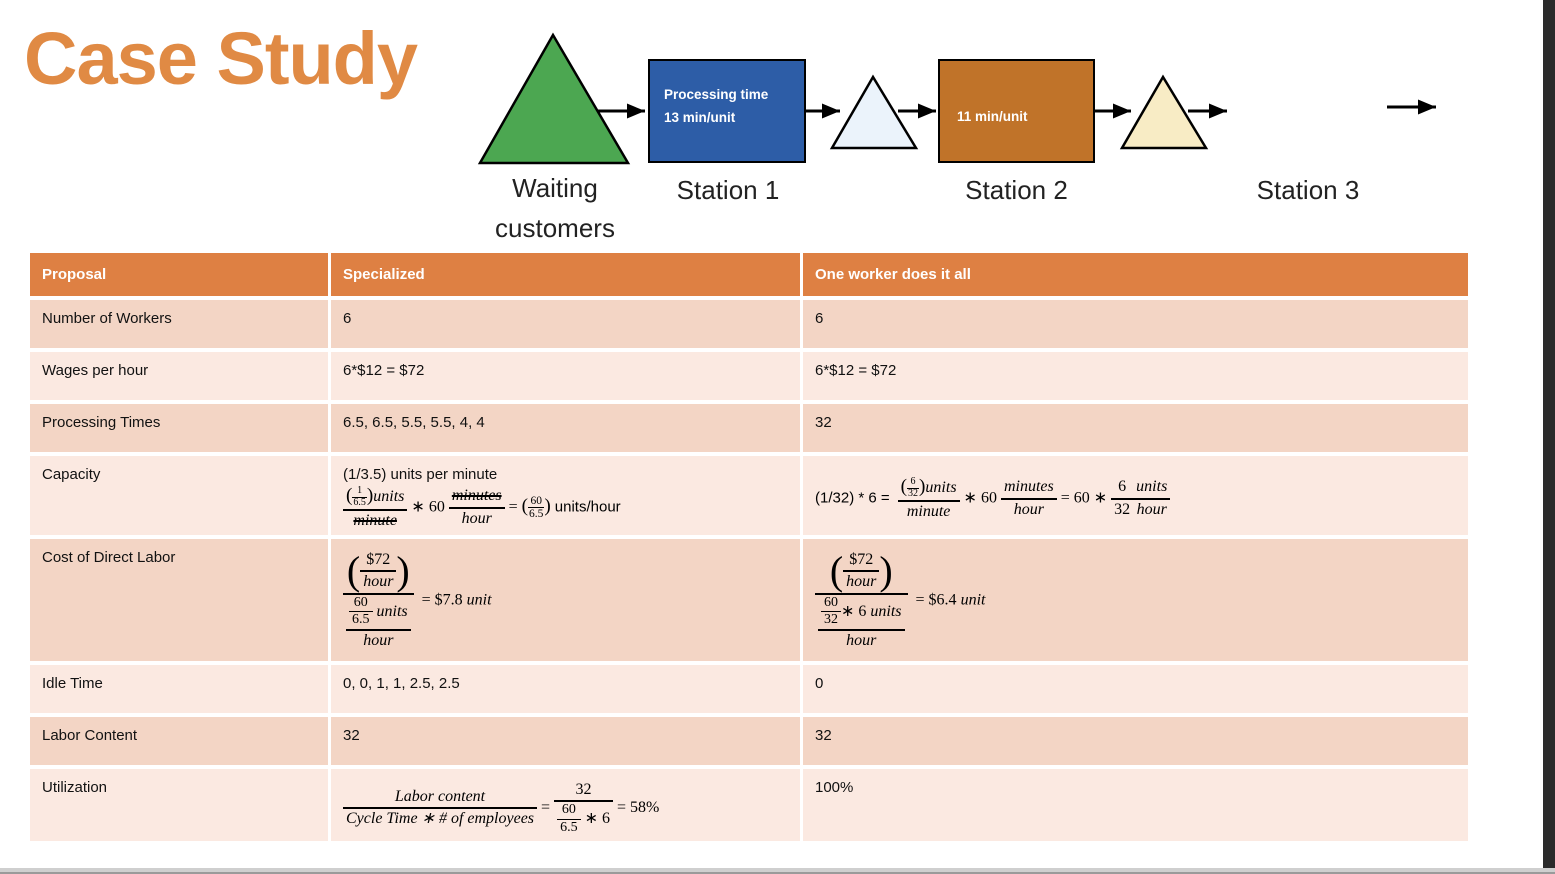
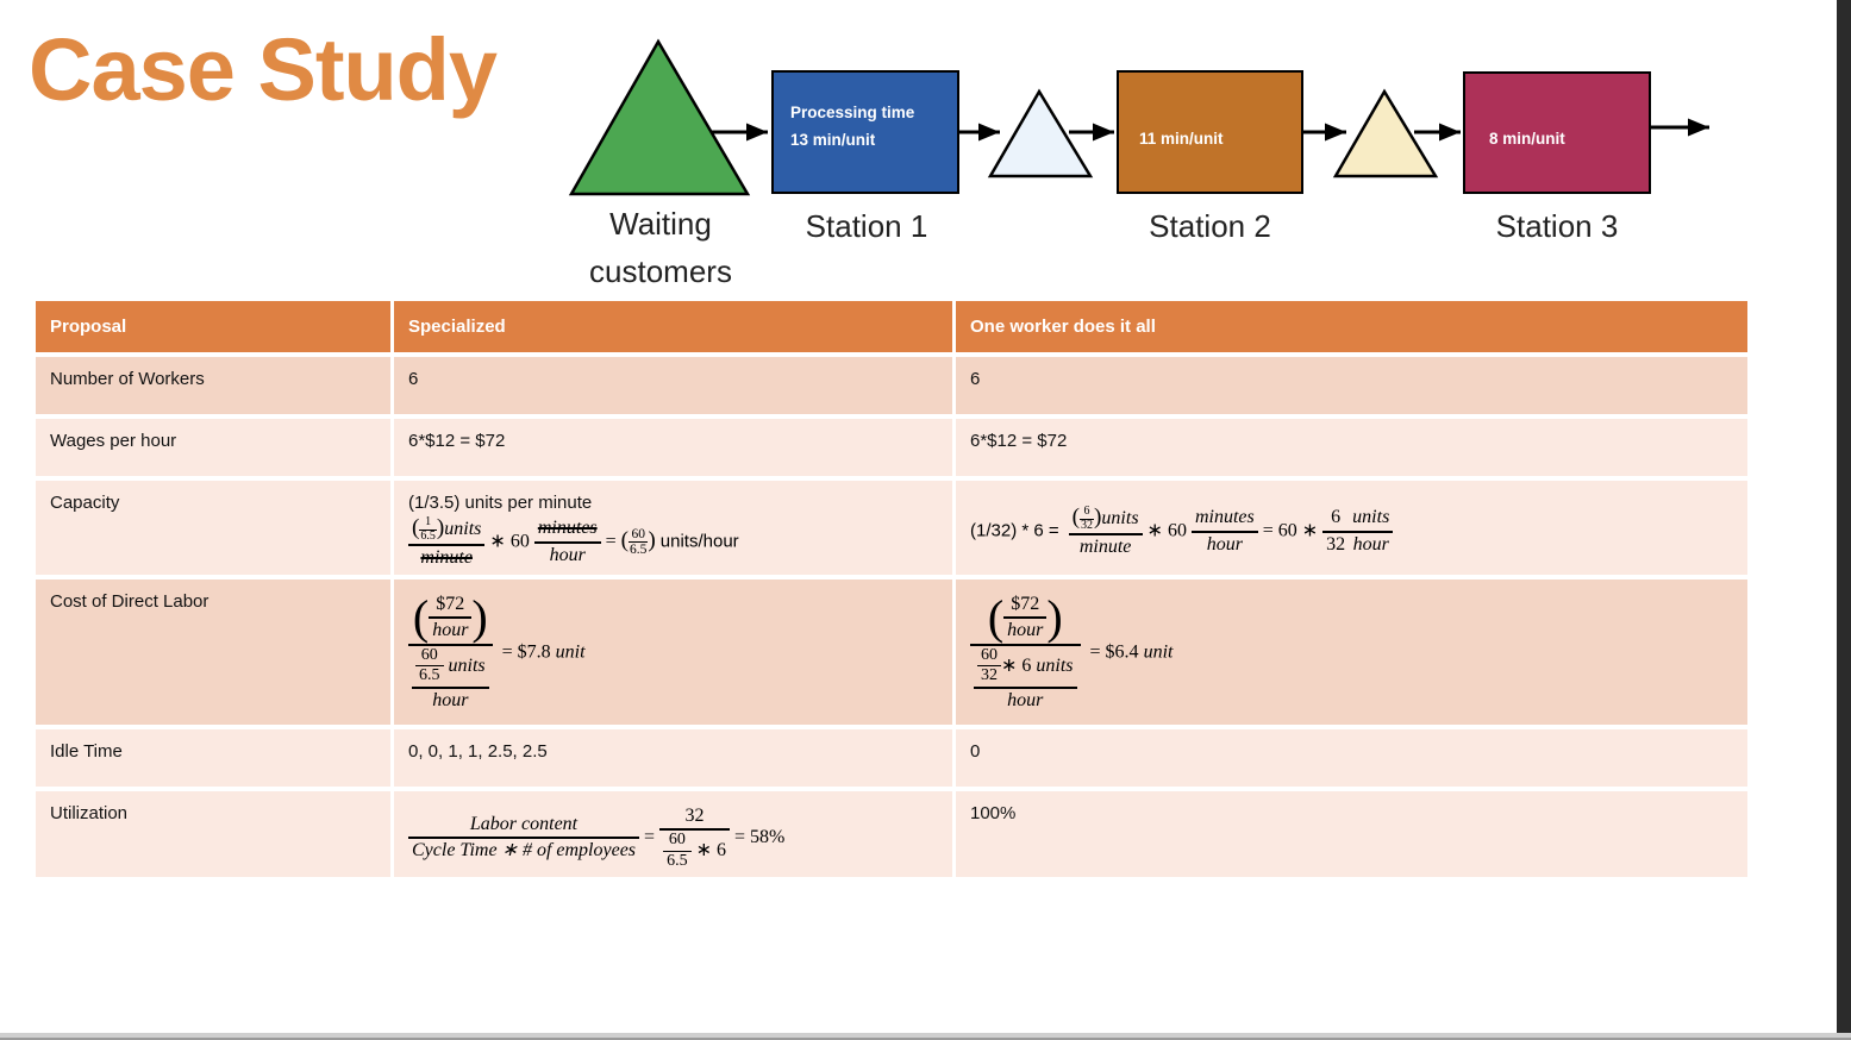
  Case Study
  Processing time
  13 min/unit
  11 min/unit
+ 8 min/unit
  Waiting
  customers
  Station 1
  Station 2
  Station 3
  Proposal	Specialized	One worker does it all
  Number of Workers	6	6
  Wages per hour	6*$12 = $72	6*$12 = $72
- Processing Times	6.5, 6.5, 5.5, 5.5, 4, 4	32
  Capacity	(1/3.5) units per minute ( 16.5)unitsminute ∗ 60 minuteshour = ( 606.5) units/hour	(1/32) * 6 = ( 632)unitsminute ∗ 60 minuteshour = 60 ∗ 632unitshour
  Cost of Direct Labor	( $72hour)606.5 unitshour = $7.8 unit	( $72hour)6032∗ 6 unitshour = $6.4 unit
  Idle Time	0, 0, 1, 1, 2.5, 2.5	0
- Labor Content	32	32
  Utilization	Labor contentCycle Time ∗ # of employees = 32606.5 ∗ 6 = 58%	100%
